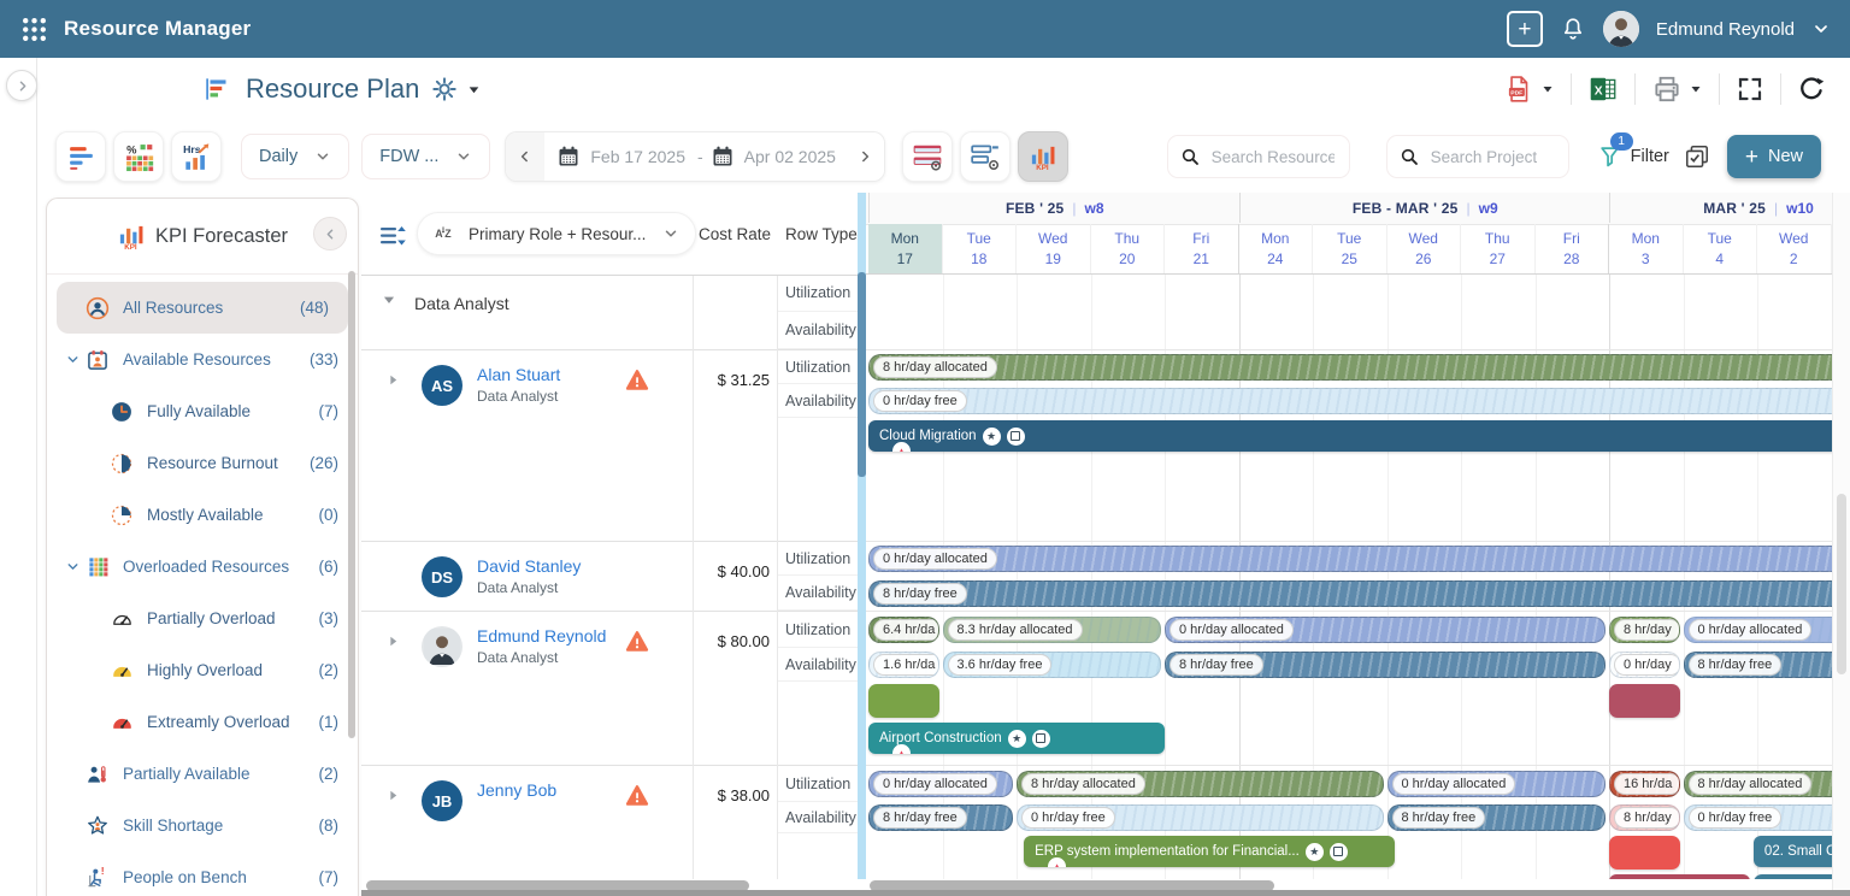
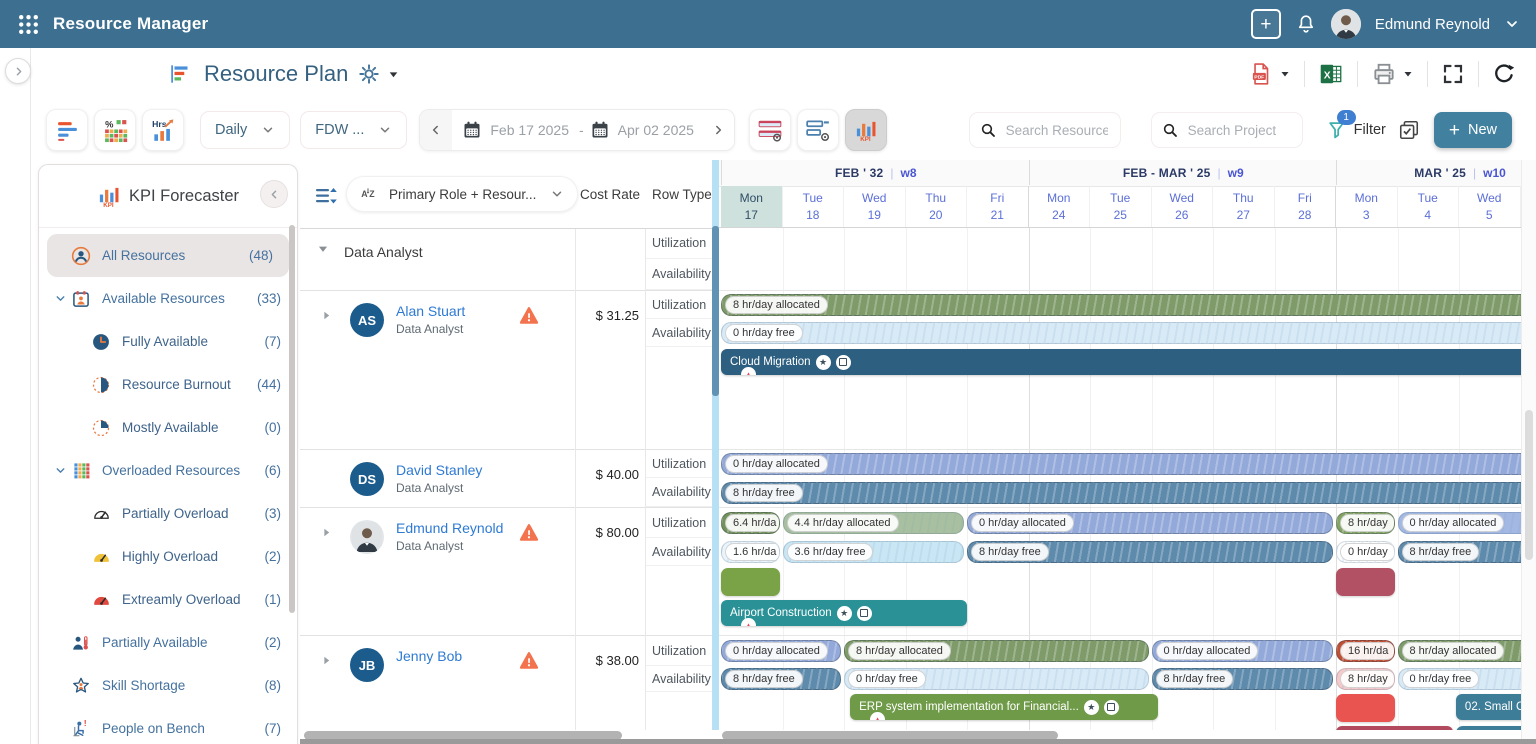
  Resource Manager
  +
  Edmund Reynold
  Resource Plan
  X
  %
  Hrs
  Daily
  FDW ...
  Feb 17 2025
  -
  Apr 02 2025
  Search Resource
  Search Project
  1
  Filter
  +
  New
  KPI Forecaster
  All Resources
  (48)
  Available Resources
  (33)
  Fully Available
  (7)
  Resource Burnout
- (26)
+ (44)
  Mostly Available
  (0)
  Overloaded Resources
  (6)
  Partially Overload
  (3)
  Highly Overload
  (2)
  Extreamly Overload
  (1)
  Partially Available
  (2)
  Skill Shortage
  (8)
  !
  People on Bench
  (7)
  A
  Z
  Primary Role + Resour...
  Cost Rate
  Row Type
  Data Analyst
  Utilization
  Availability
  AS
  Alan Stuart
  Data Analyst
  $ 31.25
  Utilization
  Availability
  DS
  David Stanley
  Data Analyst
  $ 40.00
  Utilization
  Availability
  Edmund Reynold
  Data Analyst
  $ 80.00
  Utilization
  Availability
  JB
  Jenny Bob
  $ 38.00
  Utilization
  Availability
- FEB ' 25
+ FEB ' 32
  |
  w8
  FEB - MAR ' 25
  |
  w9
  MAR ' 25
  |
  w10
  Mon
  17
  Tue
  18
  Wed
  19
  Thu
  20
  Fri
  21
  Mon
  24
  Tue
  25
  Wed
  26
  Thu
  27
  Fri
  28
  Mon
  3
  Tue
  4
  Wed
- 2
+ 5
  8 hr/day allocated
  0 hr/day free
  Cloud Migration
  ★
  ▲
  0 hr/day allocated
  8 hr/day free
  6.4 hr/da
- 8.3 hr/day allocated
+ 4.4 hr/day allocated
  0 hr/day allocated
  8 hr/day
  0 hr/day allocated
  1.6 hr/da
  3.6 hr/day free
  8 hr/day free
  0 hr/day
  8 hr/day free
  Airport Construction
  ★
  ▲
  0 hr/day allocated
  8 hr/day allocated
  0 hr/day allocated
  16 hr/da
  8 hr/day allocated
  8 hr/day free
  0 hr/day free
  8 hr/day free
  8 hr/day
  0 hr/day free
  ERP system implementation for Financial...
  ★
  ▲
  02. Small
